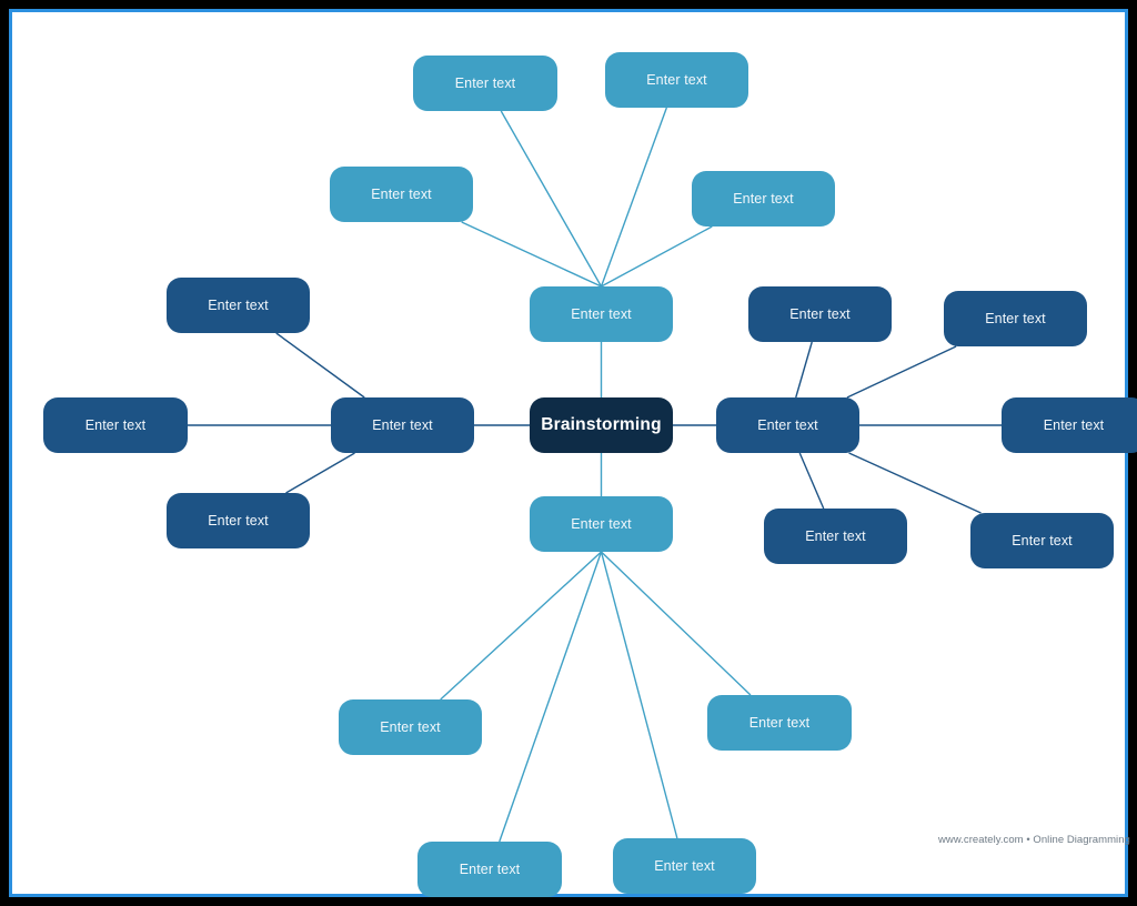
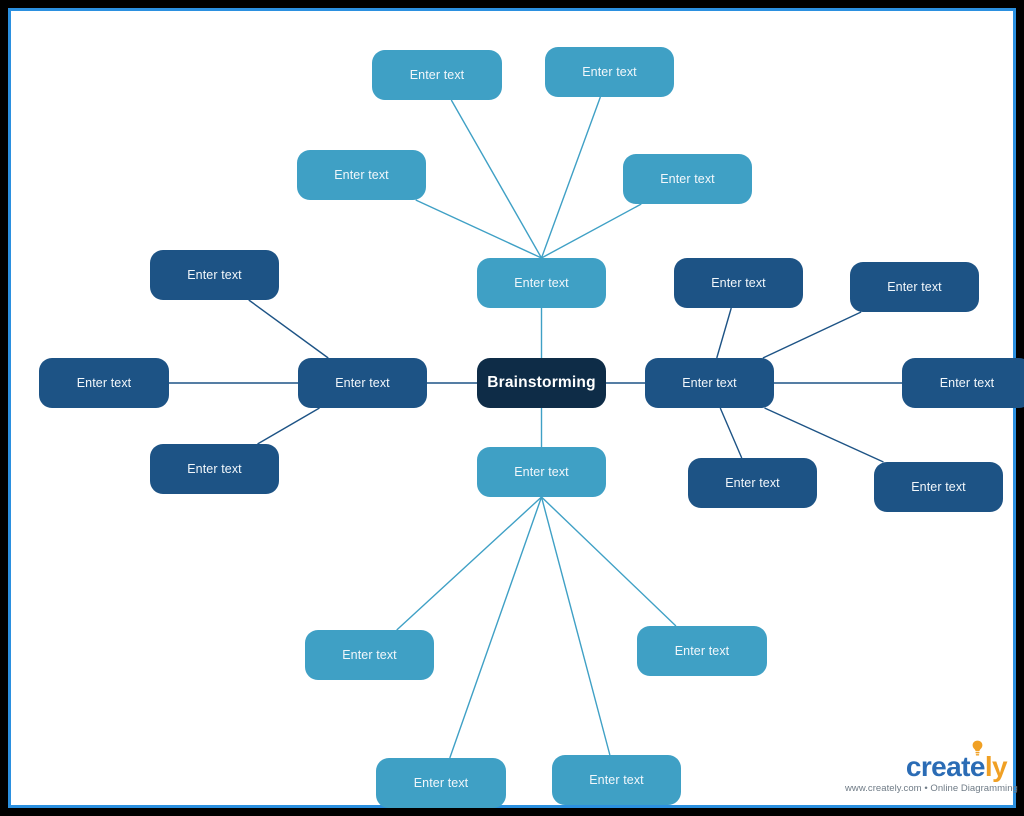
  Brainstorming
  Enter text
  Enter text
  Enter text
  Enter text
  Enter text
  Enter text
  Enter text
  Enter text
  Enter text
  Enter text
  Enter text
  Enter text
  Enter text
  Enter text
  Enter text
  Enter text
  Enter text
  Enter text
  Enter text
  Enter text
+ creately
  www.creately.com • Online Diagramming
